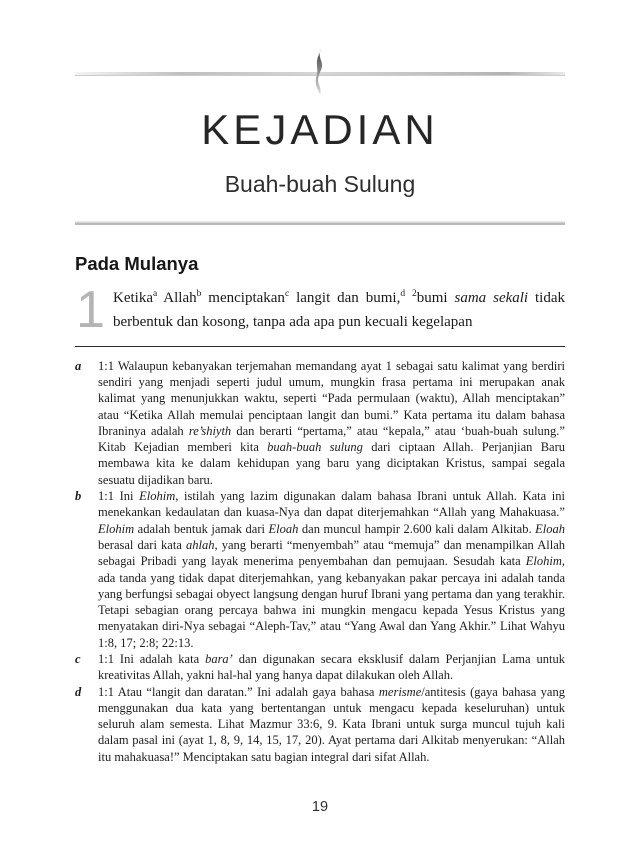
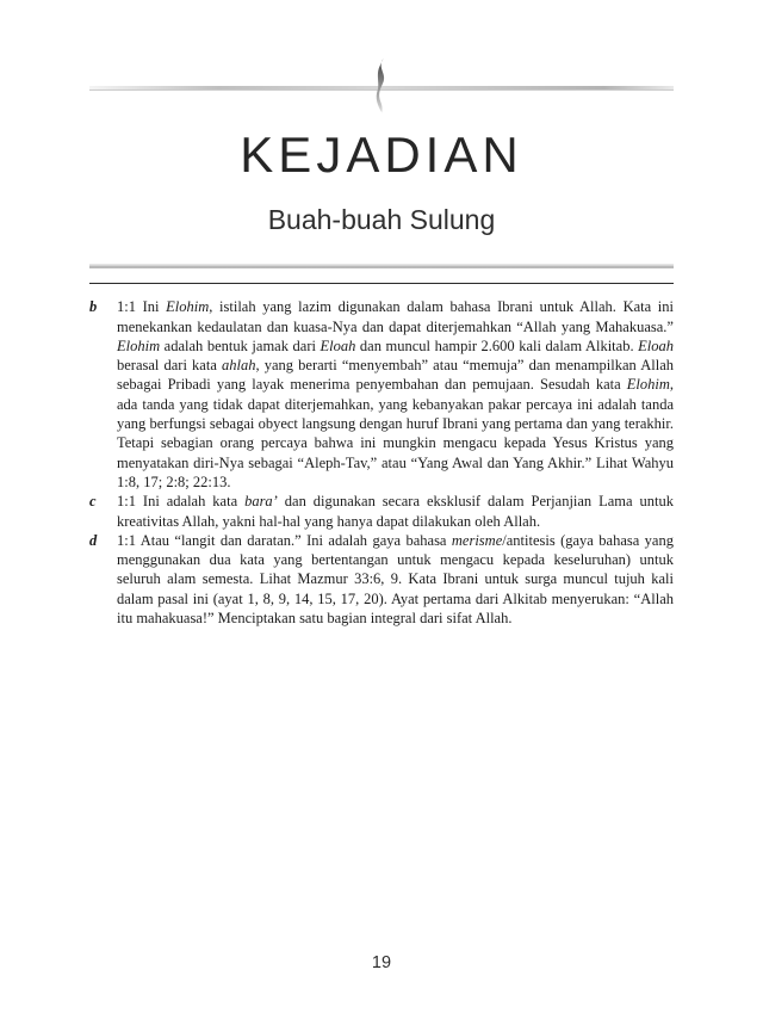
  KEJADIAN
  Buah-buah Sulung
- Pada Mulanya
- 1
- Ketikaa Allahb menciptakanc langit dan bumi,d 2bumi sama sekali tidak berbentuk dan kosong, tanpa ada apa pun kecuali kegelapan
- a
- 1:1 Walaupun kebanyakan terjemahan memandang ayat 1 sebagai satu kalimat yang berdiri sendiri yang menjadi seperti judul umum, mungkin frasa pertama ini merupakan anak kalimat yang menunjukkan waktu, seperti “Pada permulaan (waktu), Allah menciptakan” atau “Ketika Allah memulai penciptaan langit dan bumi.” Kata pertama itu dalam bahasa Ibraninya adalah re’shiyth dan berarti “pertama,” atau “kepala,” atau ‘buah-buah sulung.” Kitab Kejadian memberi kita buah-buah sulung dari ciptaan Allah. Perjanjian Baru membawa kita ke dalam kehidupan yang baru yang diciptakan Kristus, sampai segala sesuatu dijadikan baru.
  b
  1:1 Ini Elohim, istilah yang lazim digunakan dalam bahasa Ibrani untuk Allah. Kata ini menekankan kedaulatan dan kuasa-Nya dan dapat diterjemahkan “Allah yang Mahakuasa.” Elohim adalah bentuk jamak dari Eloah dan muncul hampir 2.600 kali dalam Alkitab. Eloah berasal dari kata ahlah, yang berarti “menyembah” atau “memuja” dan menampilkan Allah sebagai Pribadi yang layak menerima penyembahan dan pemujaan. Sesudah kata Elohim, ada tanda yang tidak dapat diterjemahkan, yang kebanyakan pakar percaya ini adalah tanda yang berfungsi sebagai obyect langsung dengan huruf Ibrani yang pertama dan yang terakhir. Tetapi sebagian orang percaya bahwa ini mungkin mengacu kepada Yesus Kristus yang menyatakan diri-Nya sebagai “Aleph-Tav,” atau “Yang Awal dan Yang Akhir.” Lihat Wahyu 1:8, 17; 2:8; 22:13.
  c
  1:1 Ini adalah kata bara’ dan digunakan secara eksklusif dalam Perjanjian Lama untuk kreativitas Allah, yakni hal-hal yang hanya dapat dilakukan oleh Allah.
  d
  1:1 Atau “langit dan daratan.” Ini adalah gaya bahasa merisme/antitesis (gaya bahasa yang menggunakan dua kata yang bertentangan untuk mengacu kepada keseluruhan) untuk seluruh alam semesta. Lihat Mazmur 33:6, 9. Kata Ibrani untuk surga muncul tujuh kali dalam pasal ini (ayat 1, 8, 9, 14, 15, 17, 20). Ayat pertama dari Alkitab menyerukan: “Allah itu mahakuasa!” Menciptakan satu bagian integral dari sifat Allah.
  19
